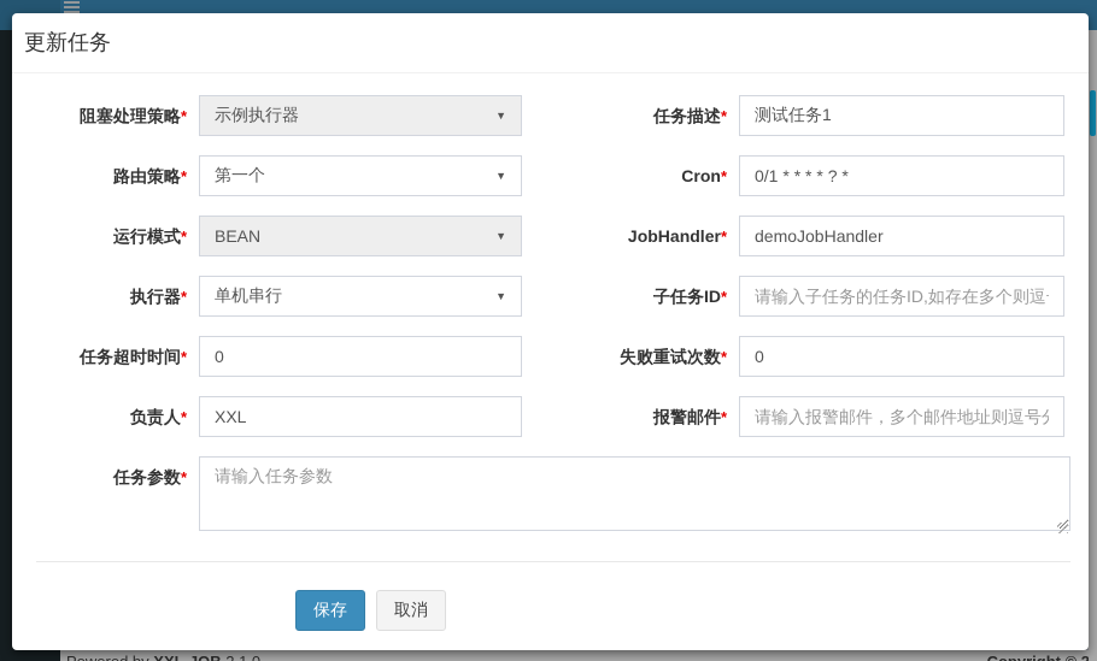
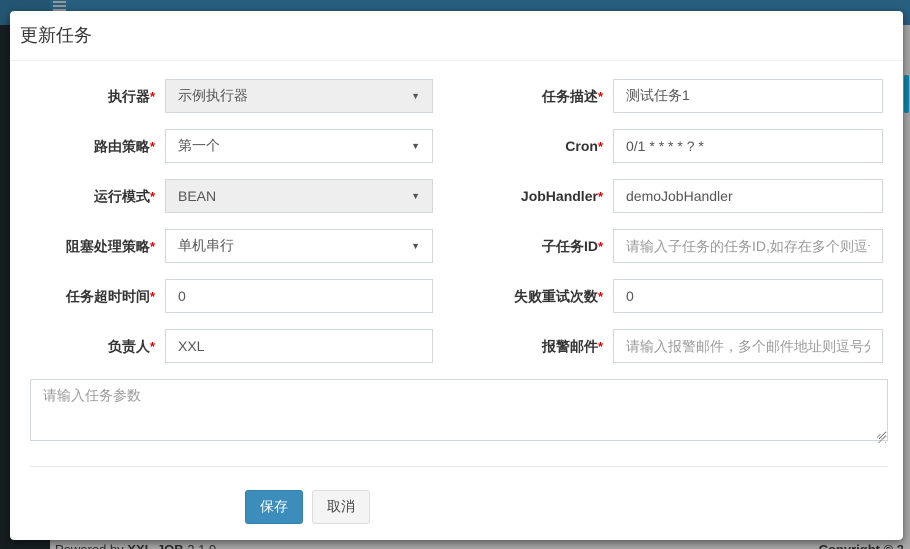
  更新任务
- 阻塞处理策略*
+ 执行器*
  示例执行器
  ▼
  任务描述*
  测试任务1
  路由策略*
  第一个
  ▼
  Cron*
  0/1 * * * * ? *
  运行模式*
  BEAN
  ▼
  JobHandler*
  demoJobHandler
- 执行器*
+ 阻塞处理策略*
  单机串行
  ▼
  子任务ID*
  请输入子任务的任务ID,如存在多个则逗
  任务超时时间*
  0
  失败重试次数*
  0
  负责人*
  XXL
  报警邮件*
  请输入报警邮件，多个邮件地址则逗号
- 任务参数*
  请输入任务参数
  保存
  取消
